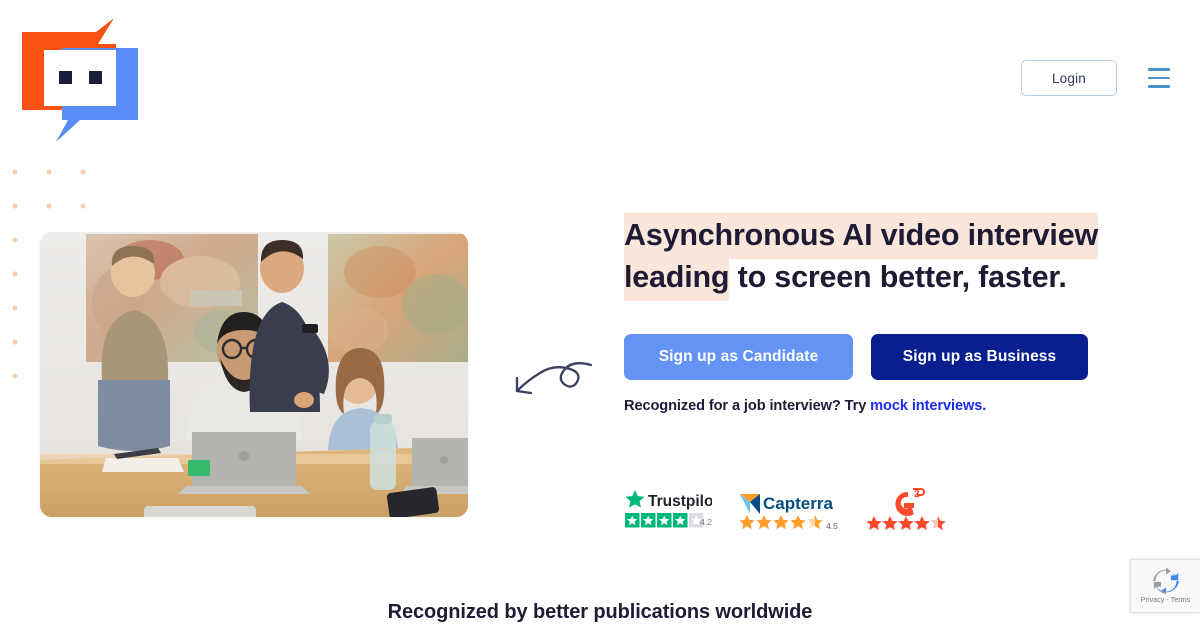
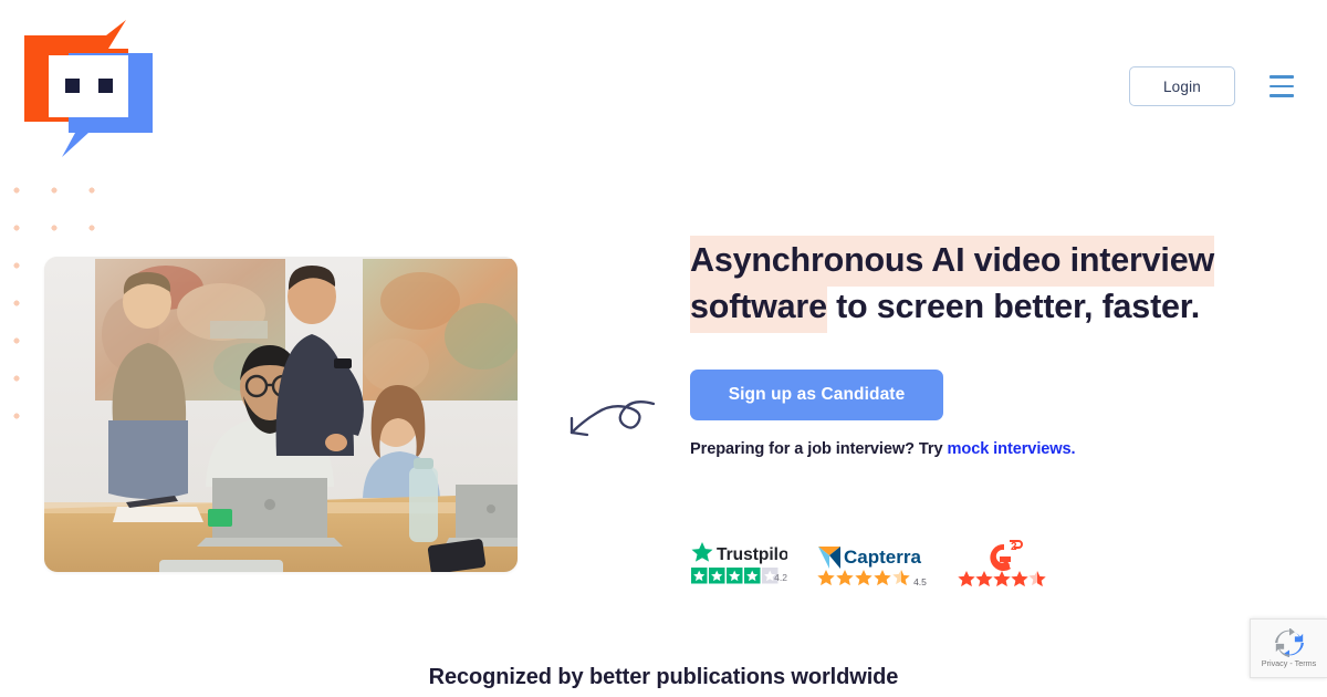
  Login
- Asynchronous AI video interview leading to screen better, faster.
+ Asynchronous AI video interview software to screen better, faster.
  Sign up as Candidate
- Sign up as Business
- Recognized for a job interview? Try mock interviews.
+ Preparing for a job interview? Try mock interviews.
  Trustpilo
  4.2
  Capterra
  4.5
  2
  Recognized by better publications worldwide
  Privacy - Terms
